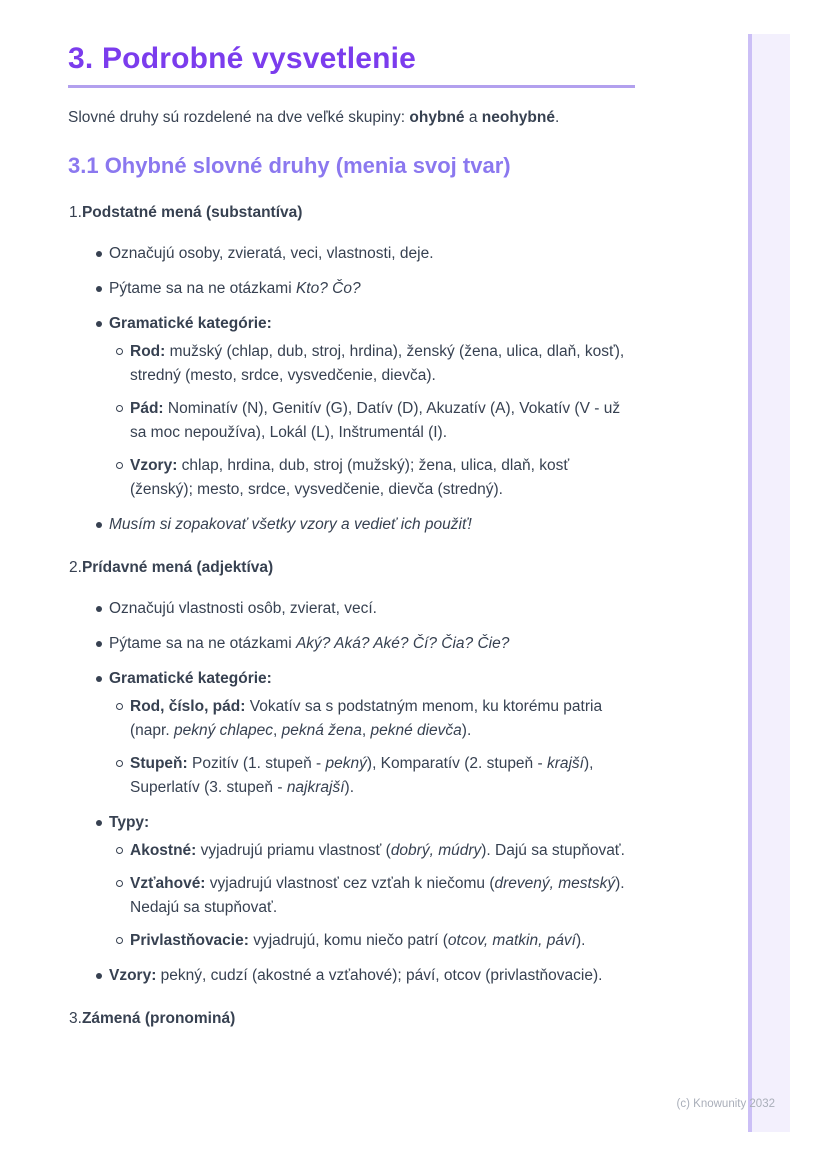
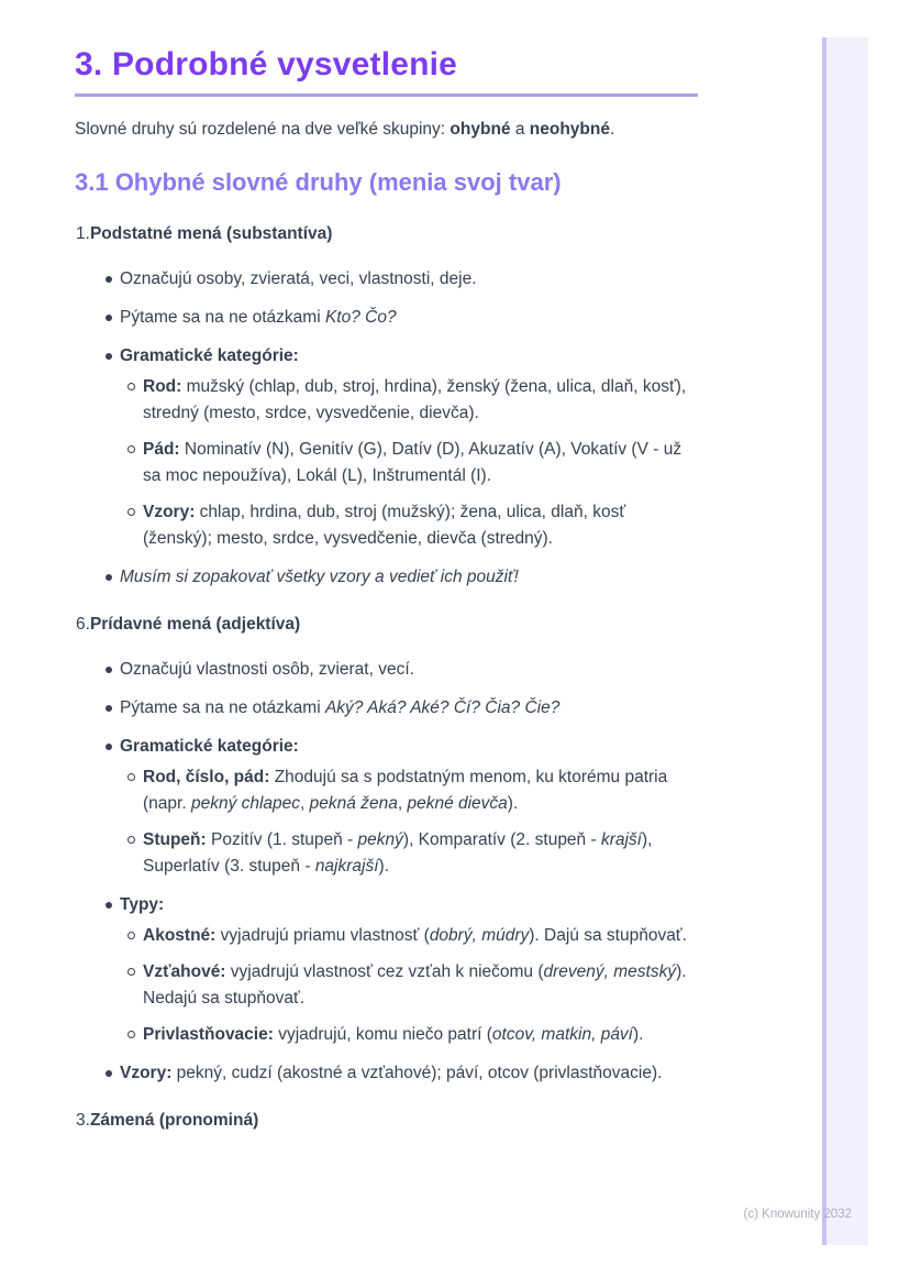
  3. Podrobné vysvetlenie
  Slovné druhy sú rozdelené na dve veľké skupiny: ohybné a neohybné.
  3.1 Ohybné slovné druhy (menia svoj tvar)
  1. Podstatné mená (substantíva)
  Označujú osoby, zvieratá, veci, vlastnosti, deje.
  Pýtame sa na ne otázkami Kto? Čo?
  Gramatické kategórie:
  Rod: mužský (chlap, dub, stroj, hrdina), ženský (žena, ulica, dlaň, kosť), stredný (mesto, srdce, vysvedčenie, dievča).
  Pád: Nominatív (N), Genitív (G), Datív (D), Akuzatív (A), Vokatív (V - už sa moc nepoužíva), Lokál (L), Inštrumentál (I).
  Vzory: chlap, hrdina, dub, stroj (mužský); žena, ulica, dlaň, kosť (ženský); mesto, srdce, vysvedčenie, dievča (stredný).
  Musím si zopakovať všetky vzory a vedieť ich použiť!
- 2. Prídavné mená (adjektíva)
+ 6. Prídavné mená (adjektíva)
  Označujú vlastnosti osôb, zvierat, vecí.
  Pýtame sa na ne otázkami Aký? Aká? Aké? Čí? Čia? Čie?
  Gramatické kategórie:
- Rod, číslo, pád: Vokatív sa s podstatným menom, ku ktorému patria (napr. pekný chlapec, pekná žena, pekné dievča).
+ Rod, číslo, pád: Zhodujú sa s podstatným menom, ku ktorému patria (napr. pekný chlapec, pekná žena, pekné dievča).
  Stupeň: Pozitív (1. stupeň - pekný), Komparatív (2. stupeň - krajší), Superlatív (3. stupeň - najkrajší).
  Typy:
  Akostné: vyjadrujú priamu vlastnosť (dobrý, múdry). Dajú sa stupňovať.
  Vzťahové: vyjadrujú vlastnosť cez vzťah k niečomu (drevený, mestský). Nedajú sa stupňovať.
  Privlastňovacie: vyjadrujú, komu niečo patrí (otcov, matkin, páví).
  Vzory: pekný, cudzí (akostné a vzťahové); páví, otcov (privlastňovacie).
  3. Zámená (pronominá)
  (c) Knowunity 2032
